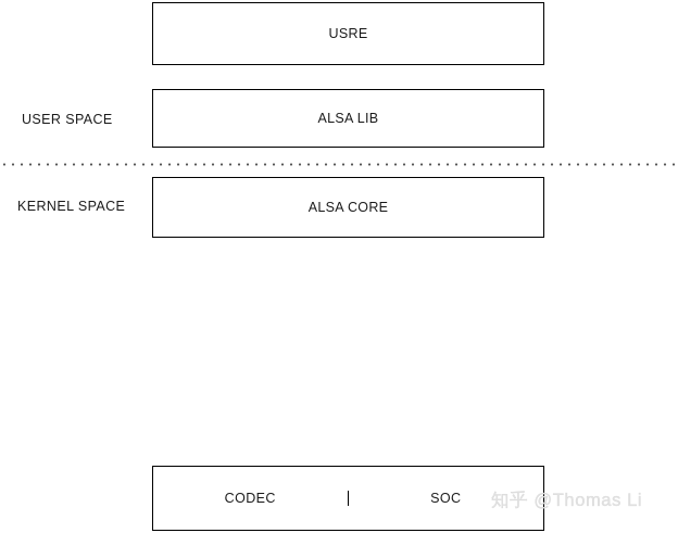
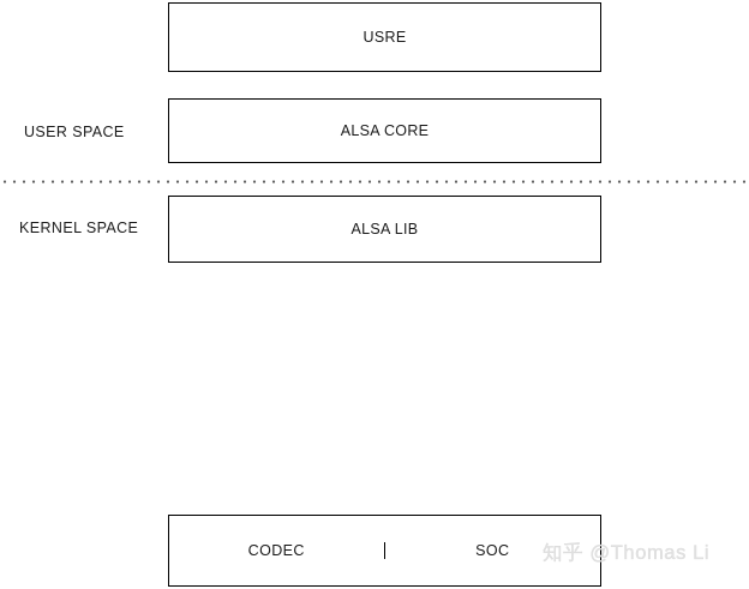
  USRE
- ALSA LIB
+ ALSA CORE
  USER SPACE
  KERNEL SPACE
- ALSA CORE
+ ALSA LIB
  CODEC
  SOC
  知乎 @Thomas Li
